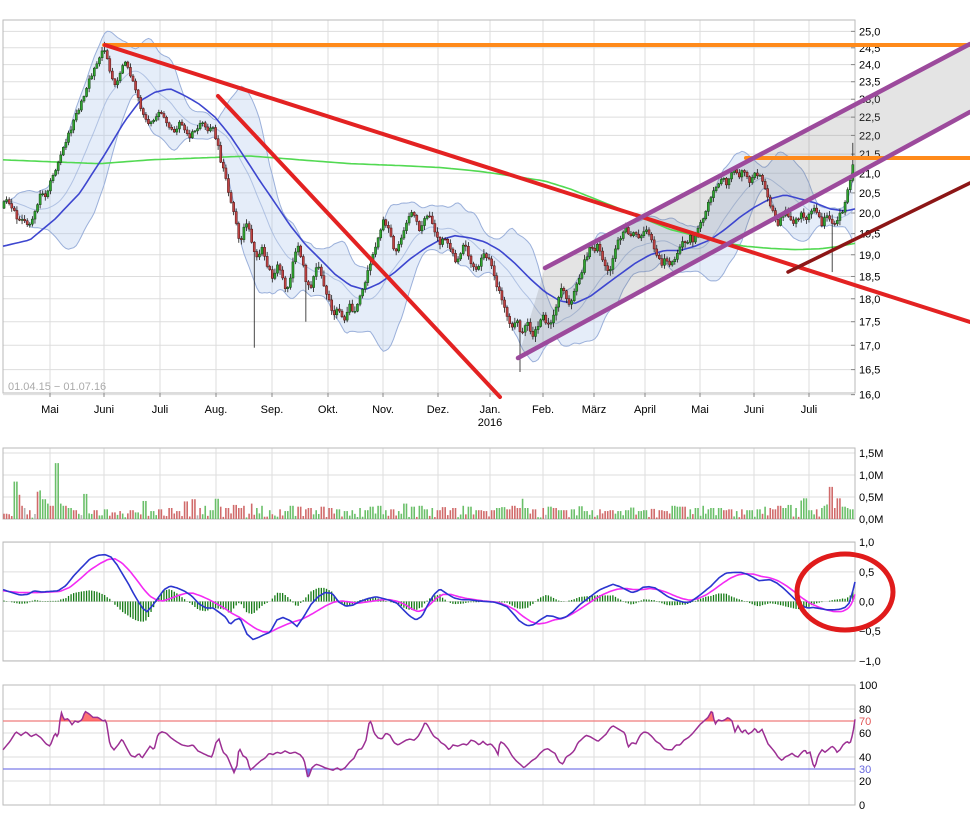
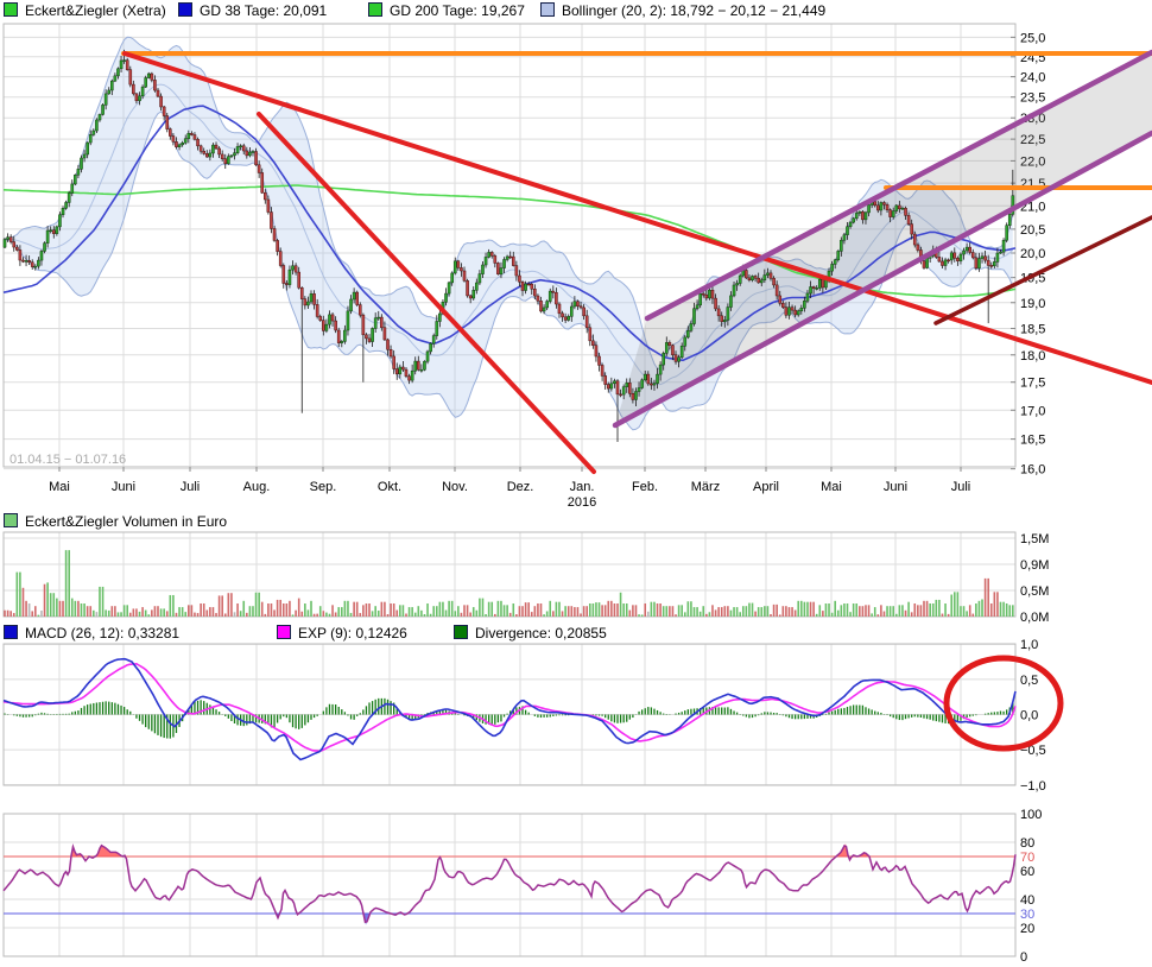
+ Eckert&Ziegler (Xetra)
+ GD 38 Tage: 20,091
+ GD 200 Tage: 19,267
+ Bollinger (20, 2): 18,792 − 20,12 − 21,449
+ Eckert&Ziegler Volumen in Euro
+ MACD (26, 12): 0,33281
+ EXP (9): 0,12426
+ Divergence: 0,20855
  25,0
  24,5
  24,0
  23,5
  3,0
  22,5
  22,0
  21,5
  21,0
  20,5
  20,0
  19,0
  18,5
  18,0
  17,5
  17,0
  16,5
  16,0
  01.04.15 − 01.07.16
  Mai
  Juni
  Juli
  Aug.
  Sep.
  Okt.
  Nov.
  Dez.
  Jan.
  Feb.
  März
  April
  Mai
  Juni
  Juli
  2016
  1,5M
- 1,0M
+ 0,9M
  0,5M
  0,0M
  1,0
  0,5
  0,0
  −0,5
  −1,0
  100
  80
  70
  60
  40
  30
  20
  0
